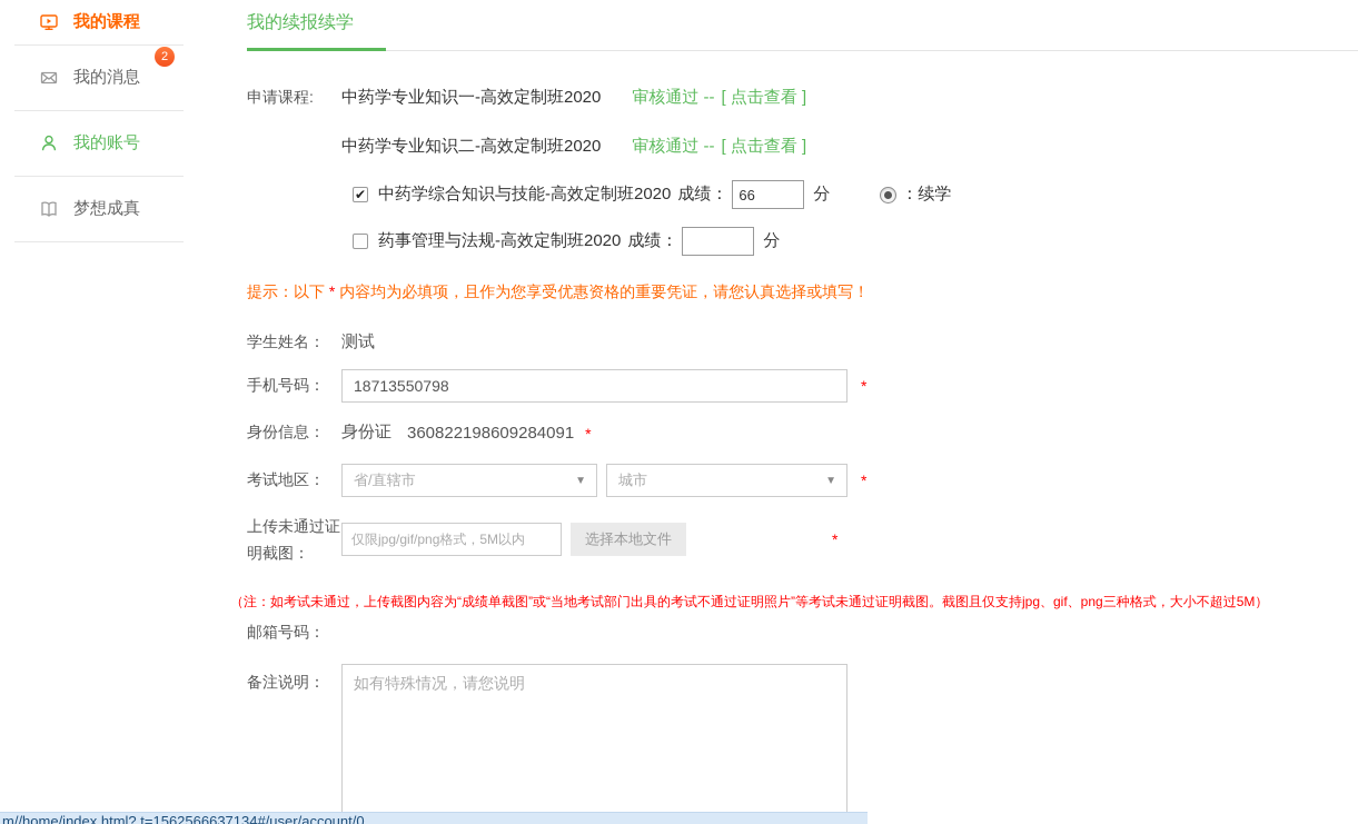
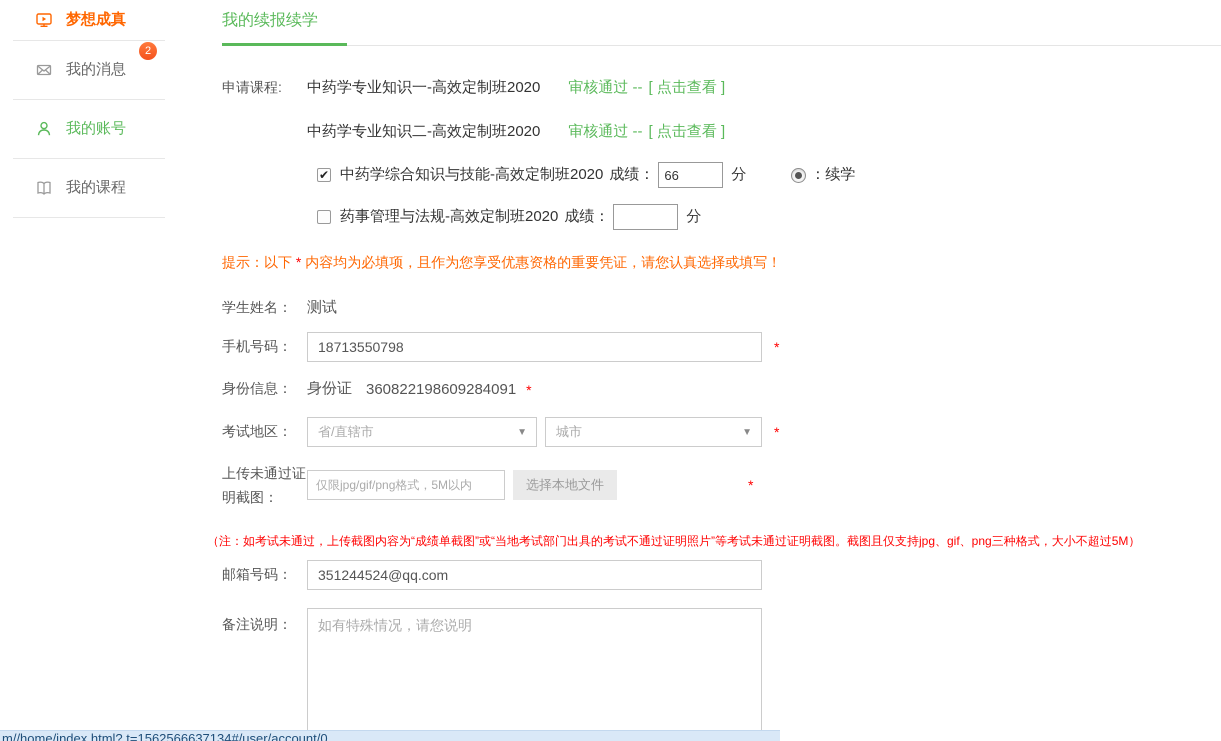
- 我的课程
+ 梦想成真
  我的消息
  2
  我的账号
- 梦想成真
+ 我的课程
  我的续报续学
  申请课程:
  中药学专业知识一-高效定制班2020
  审核通过 --
  [ 点击查看 ]
  中药学专业知识二-高效定制班2020
  审核通过 --
  [ 点击查看 ]
  中药学综合知识与技能-高效定制班2020
  成绩：
  66
  分
  ：续学
  药事管理与法规-高效定制班2020
  成绩：
  分
  提示：以下 * 内容均为必填项，且作为您享受优惠资格的重要凭证，请您认真选择或填写！
  学生姓名：
  测试
  手机号码：
  18713550798
  *
  身份信息：
  身份证
  360822198609284091
  *
  考试地区：
  省/直辖市
  ▼
  城市
  ▼
  *
  上传未通过证明截图：
  仅限jpg/gif/png格式，5M以内
  选择本地文件
  *
  （注：如考试未通过，上传截图内容为“成绩单截图”或“当地考试部门出具的考试不通过证明照片”等考试未通过证明截图。截图且仅支持jpg、gif、png三种格式，大小不超过5M）
  邮箱号码：
+ 351244524@qq.com
  备注说明：
  如有特殊情况，请您说明
  m//home/index.html?.t=1562566637134#/user/account/0
